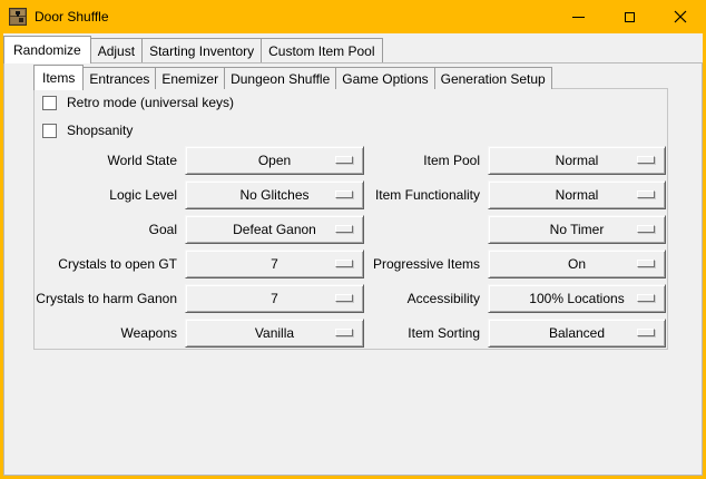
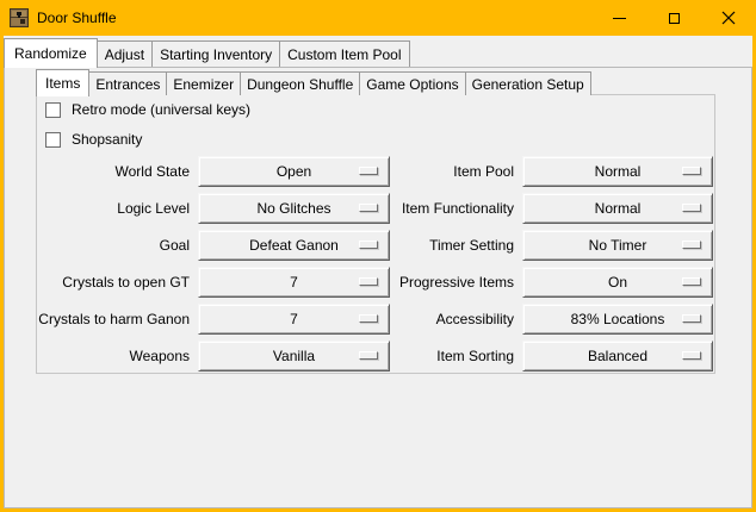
  Door Shuffle
  Randomize
  Adjust
  Starting Inventory
  Custom Item Pool
  Items
  Entrances
  Enemizer
  Dungeon Shuffle
  Game Options
  Generation Setup
  Retro mode (universal keys)
  Shopsanity
  World State
  Open
  Item Pool
  Normal
  Logic Level
  No Glitches
  Item Functionality
  Normal
  Goal
  Defeat Ganon
+ Timer Setting
  No Timer
  Crystals to open GT
  7
  Progressive Items
  On
  Crystals to harm Ganon
  7
  Accessibility
- 100% Locations
+ 83% Locations
  Weapons
  Vanilla
  Item Sorting
  Balanced
